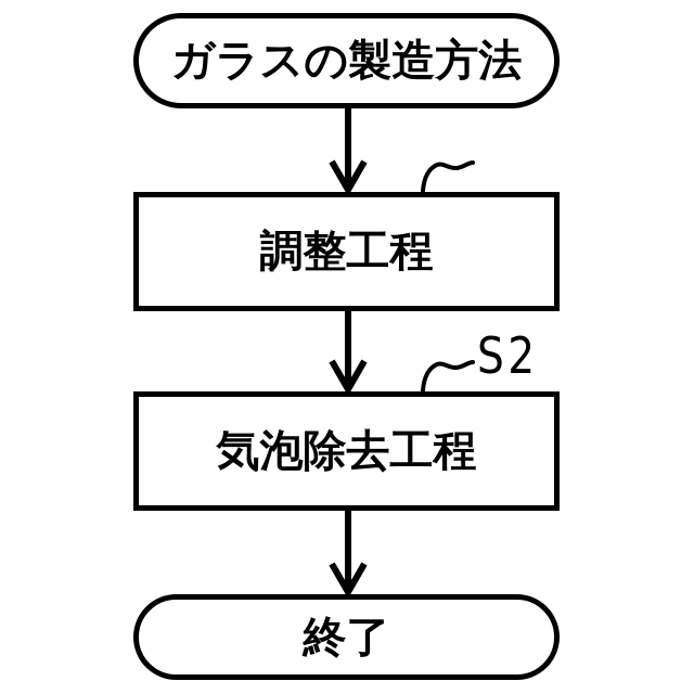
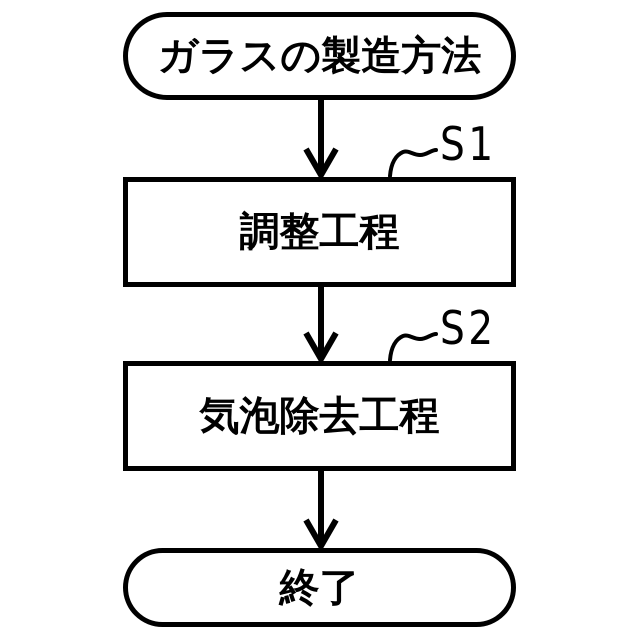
  ガラスの製造方法
+ S1
  調整工程
  S2
  気泡除去工程
  終了
